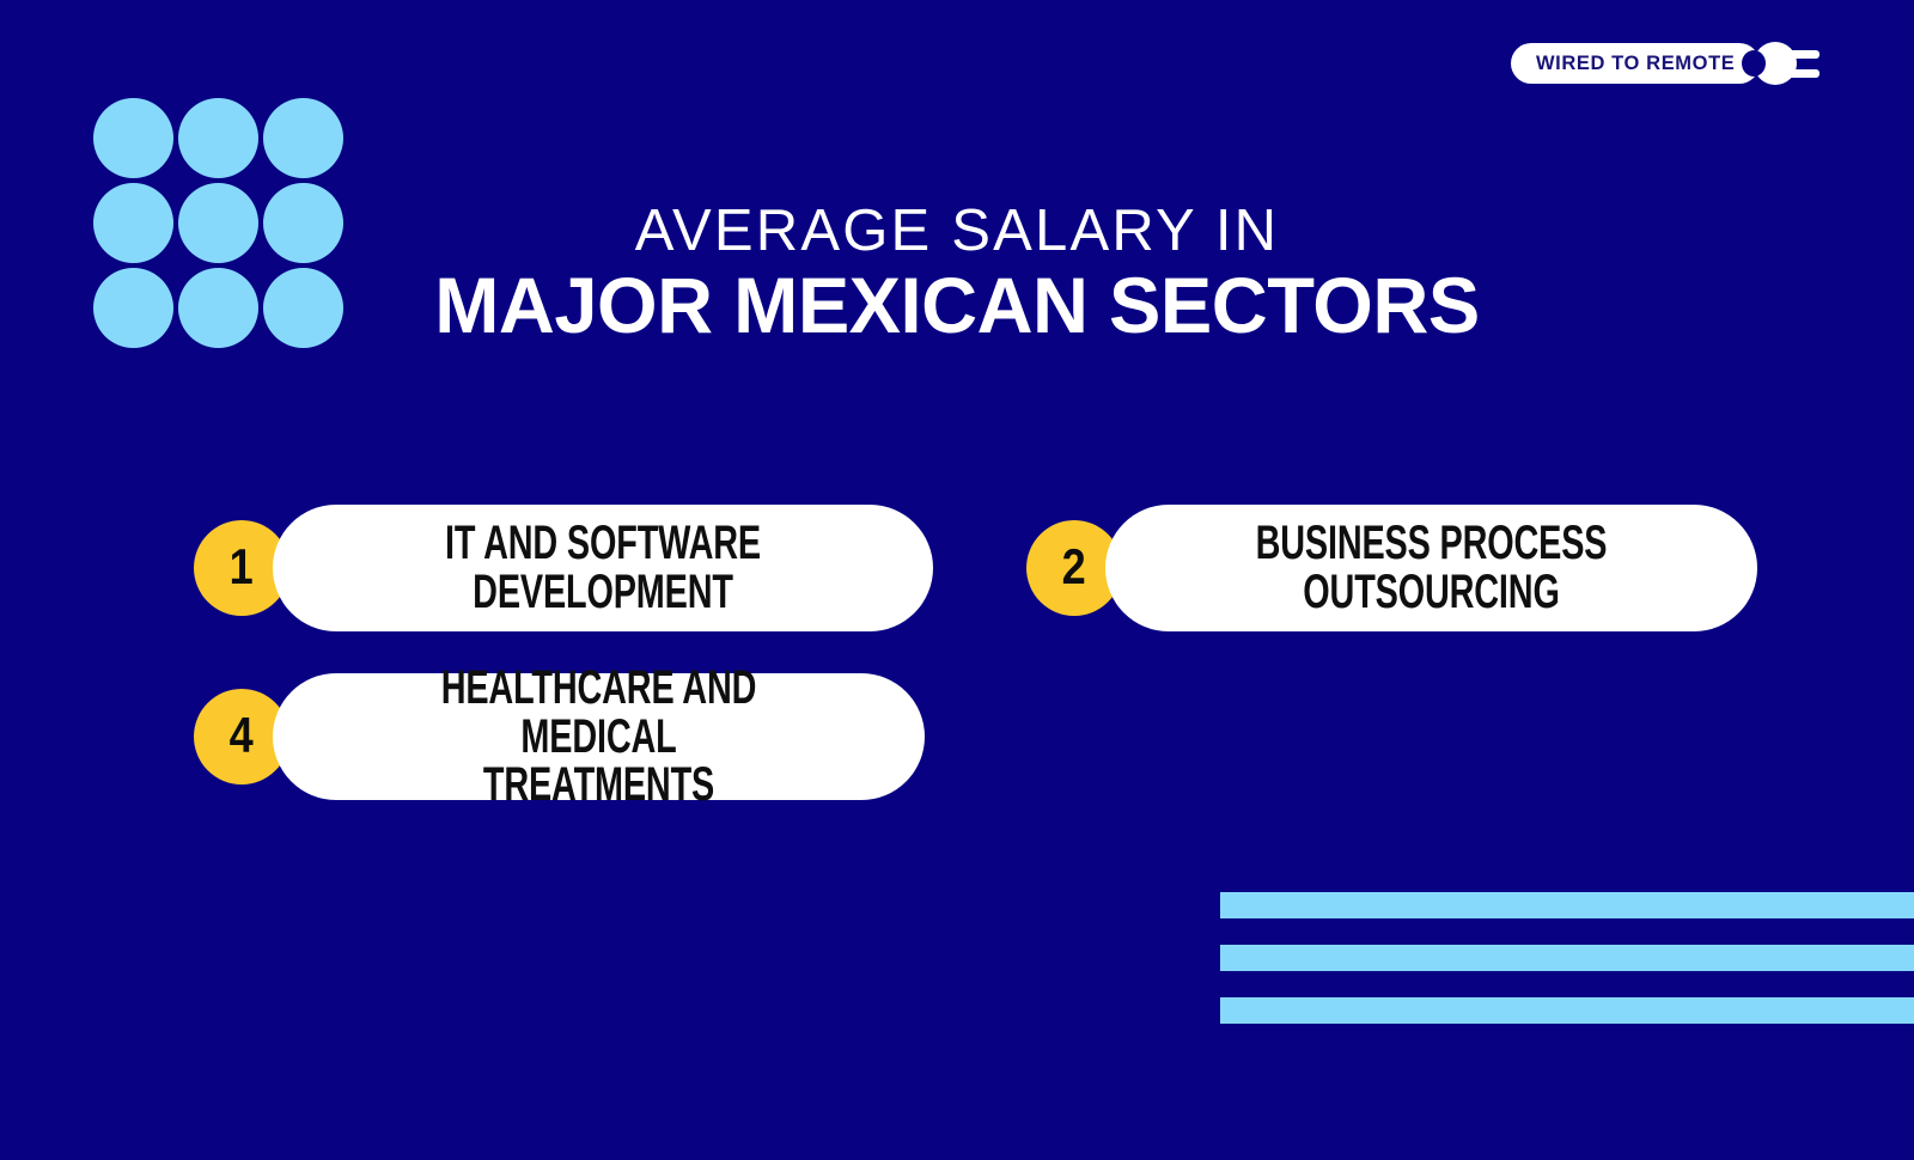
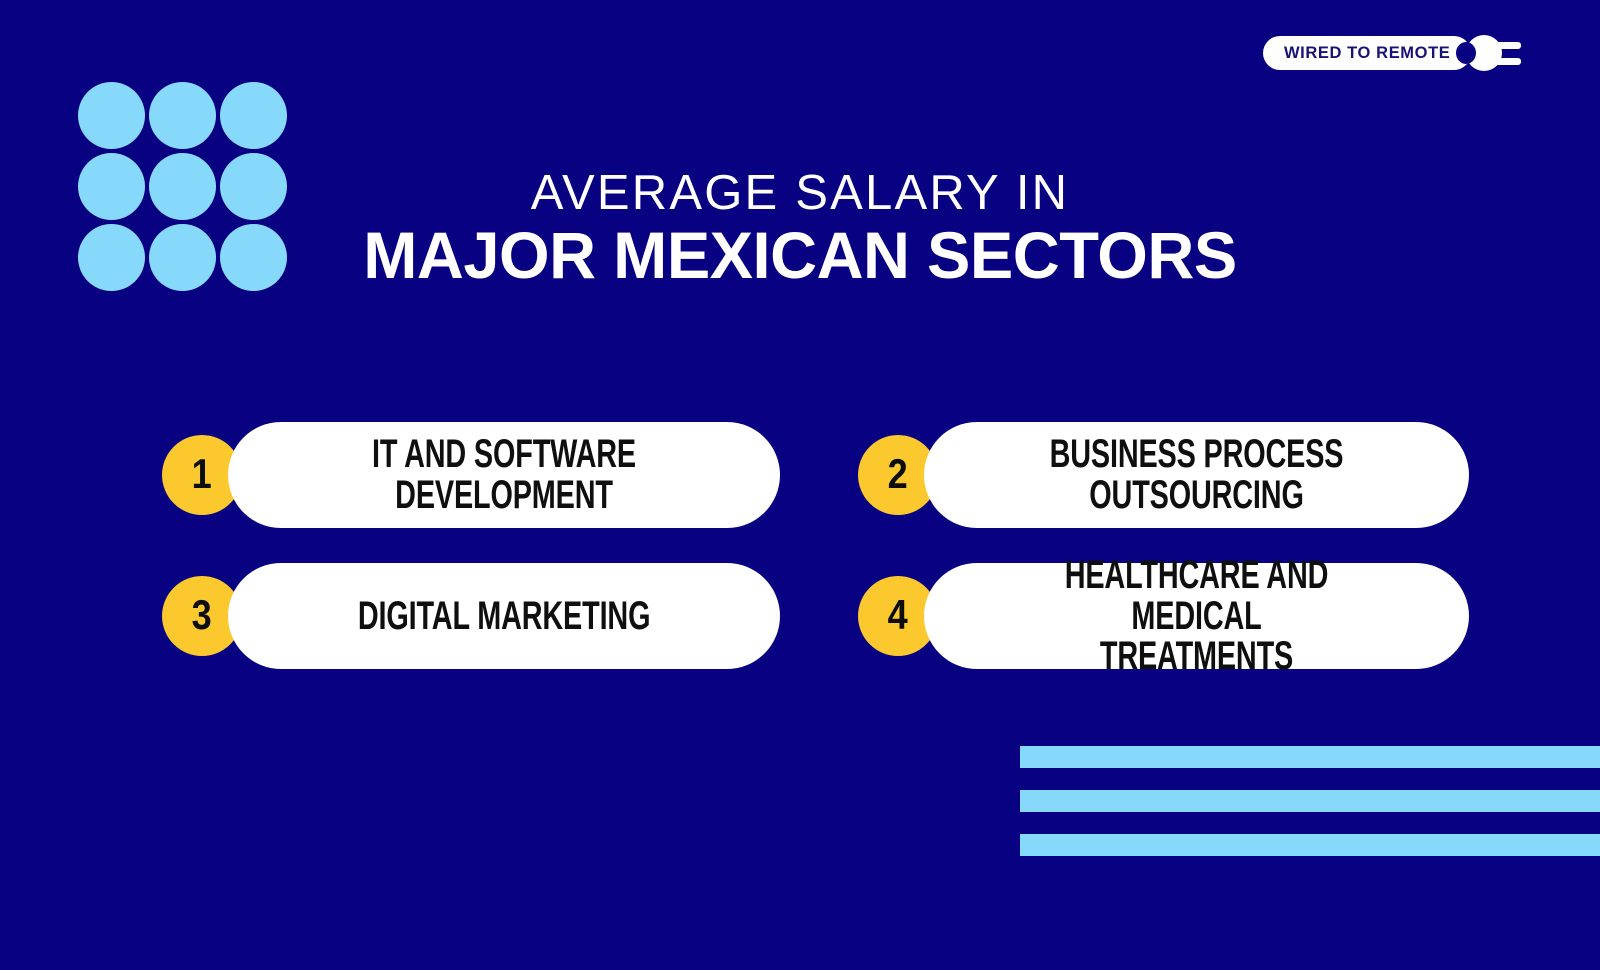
  WIRED TO REMOTE
  AVERAGE SALARY IN
  MAJOR MEXICAN SECTORS
  1
  IT AND SOFTWARE DEVELOPMENT
  2
  BUSINESS PROCESS OUTSOURCING
+ 3
+ DIGITAL MARKETING
  4
  HEALTHCARE AND MEDICAL
  TREATMENTS
